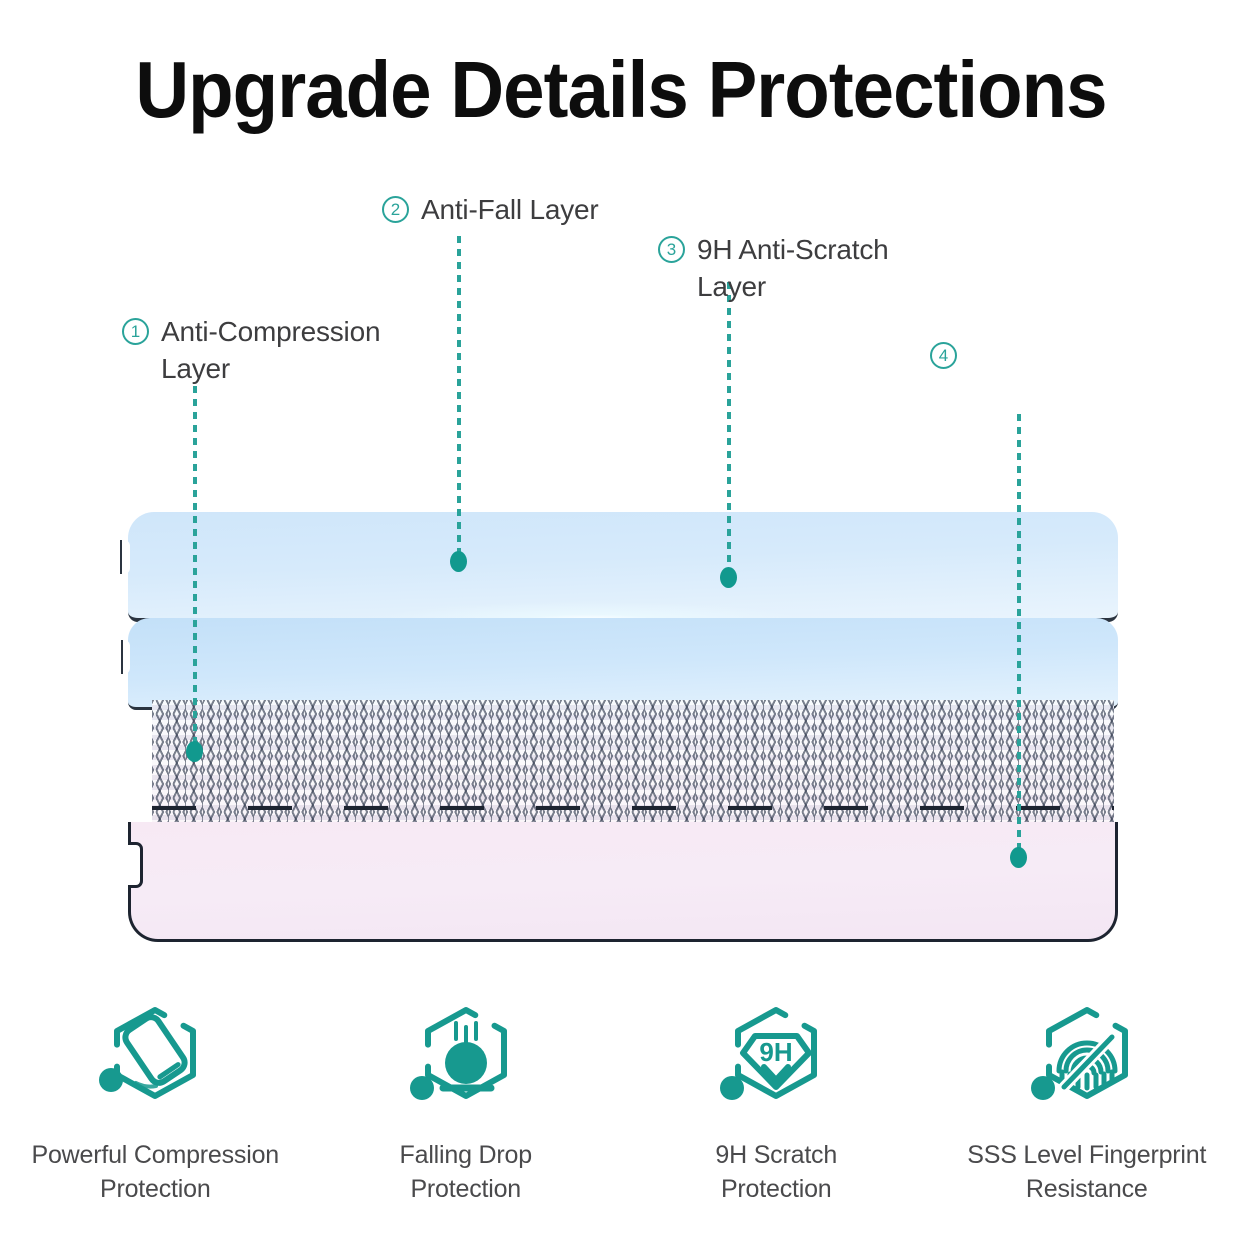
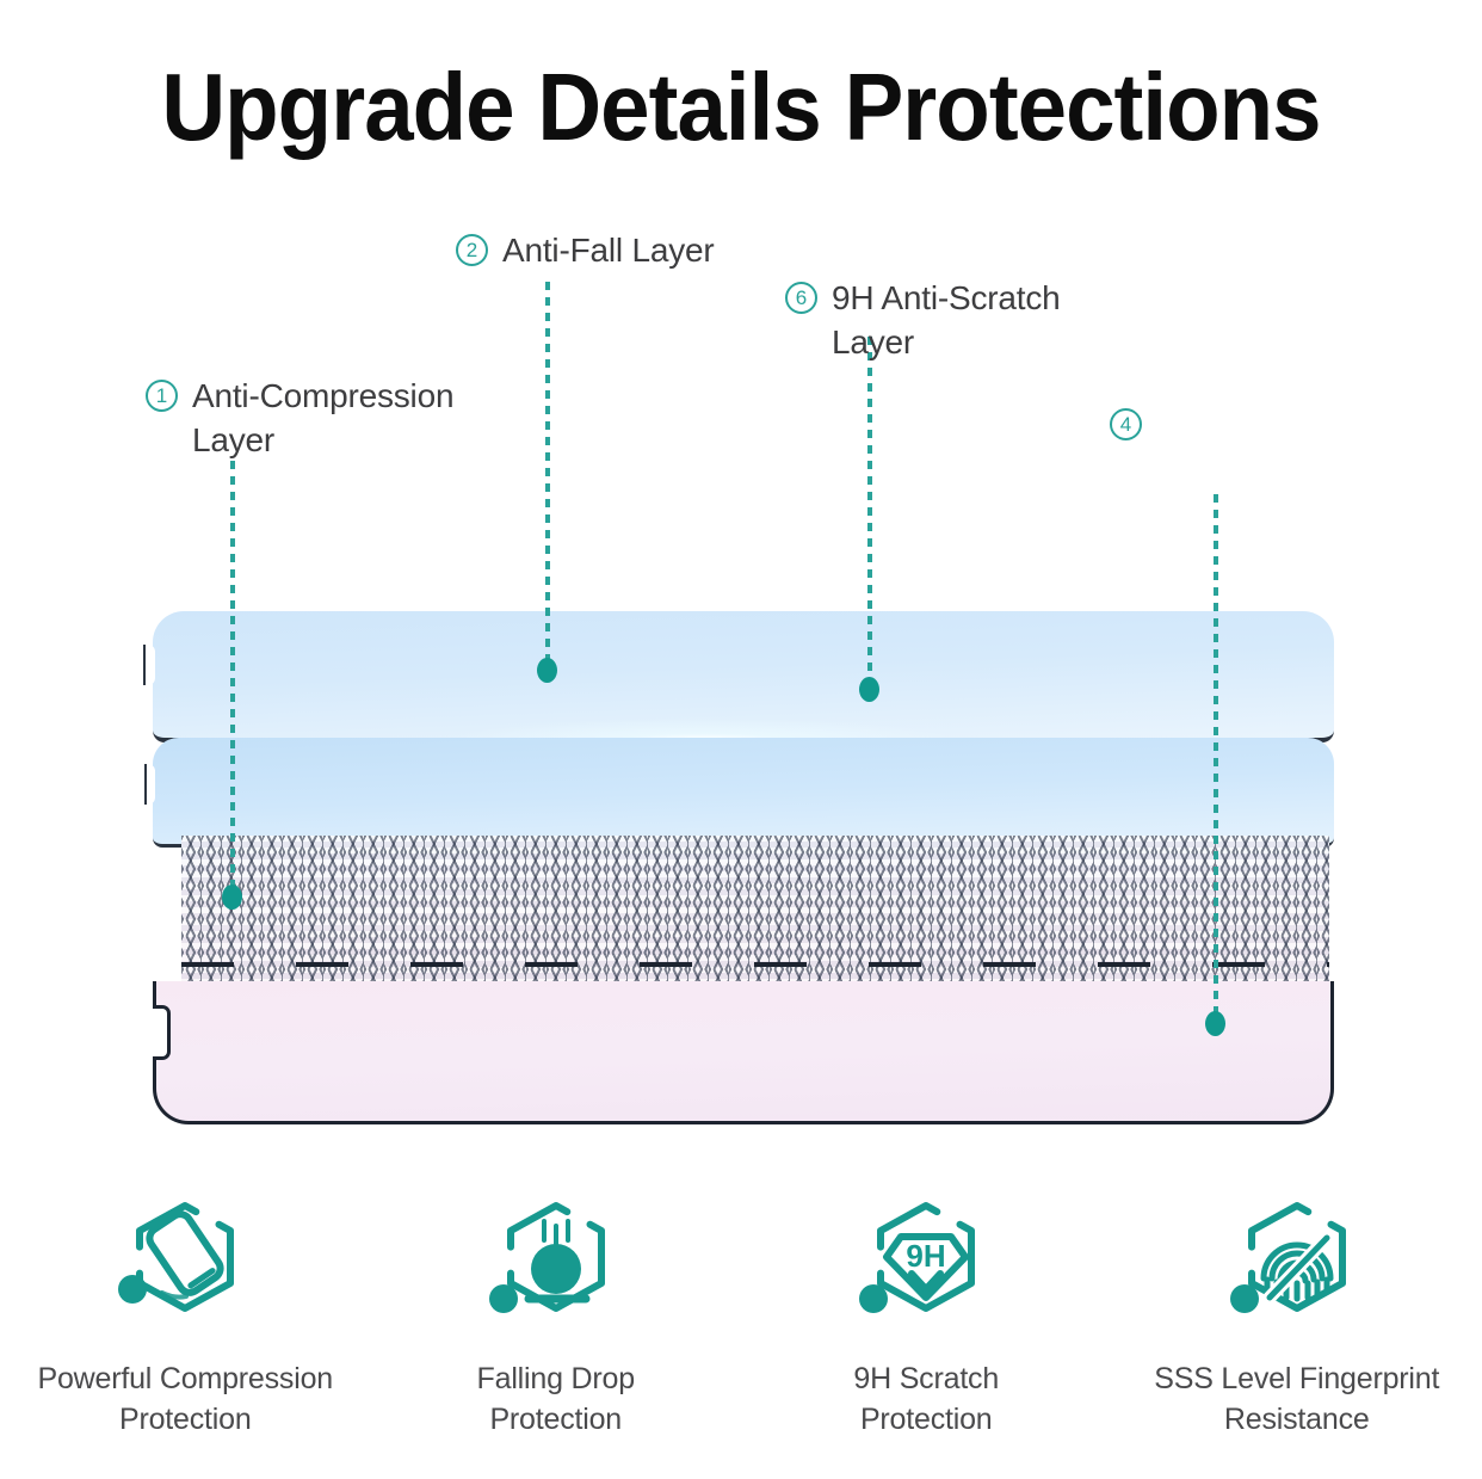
  Upgrade Details Protections
  1
  Anti-Compression
  Layer
  2
  Anti-Fall Layer
- 3
+ 6
  9H Anti-Scratch
  Layer
  4
  Powerful Compression
  Protection
  Falling Drop
  Protection
  9H
  9H Scratch
  Protection
  SSS Level Fingerprint
  Resistance
